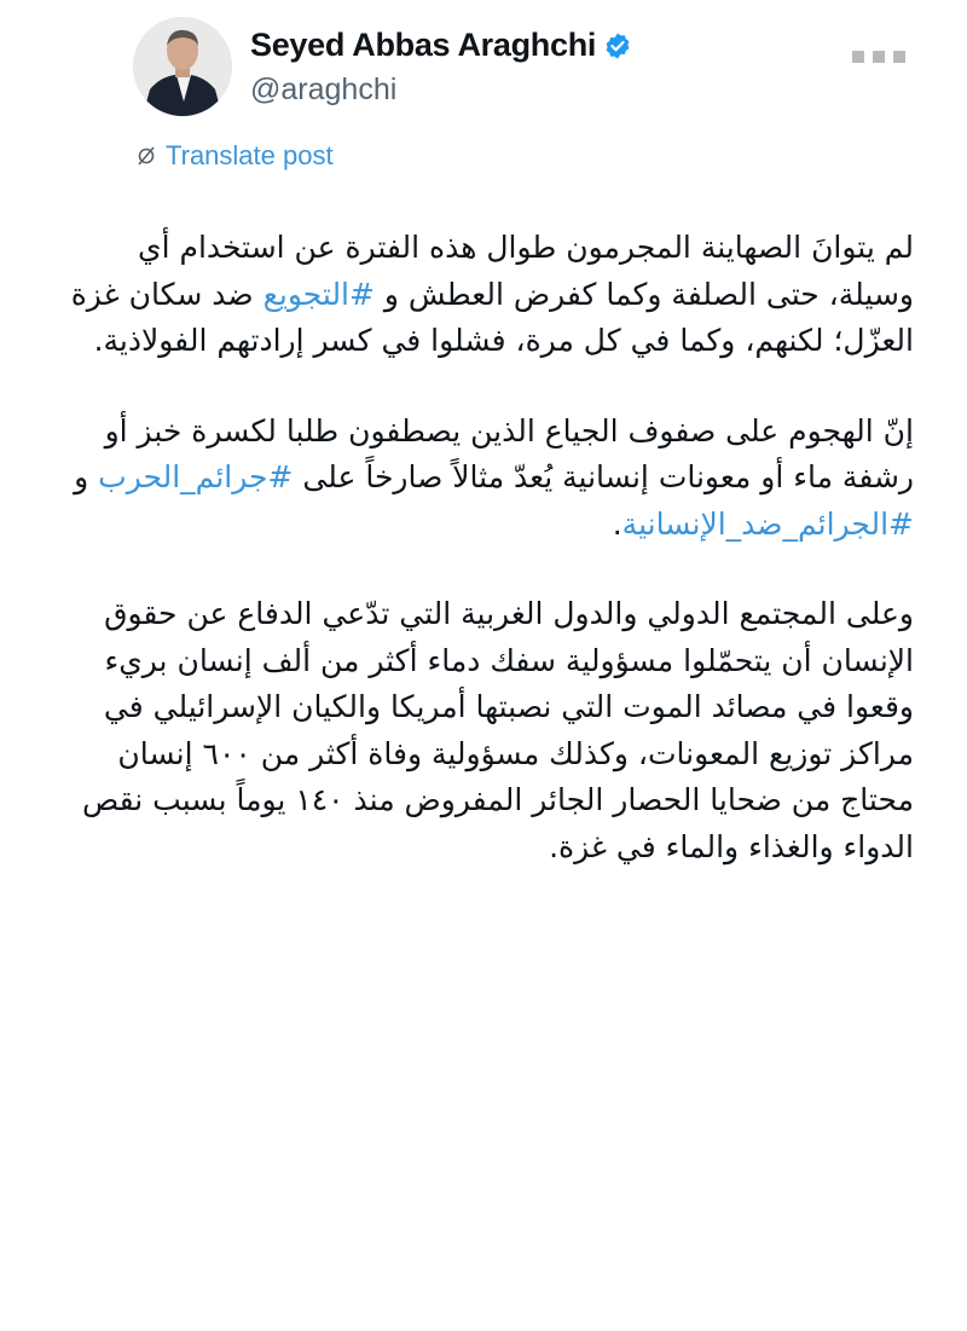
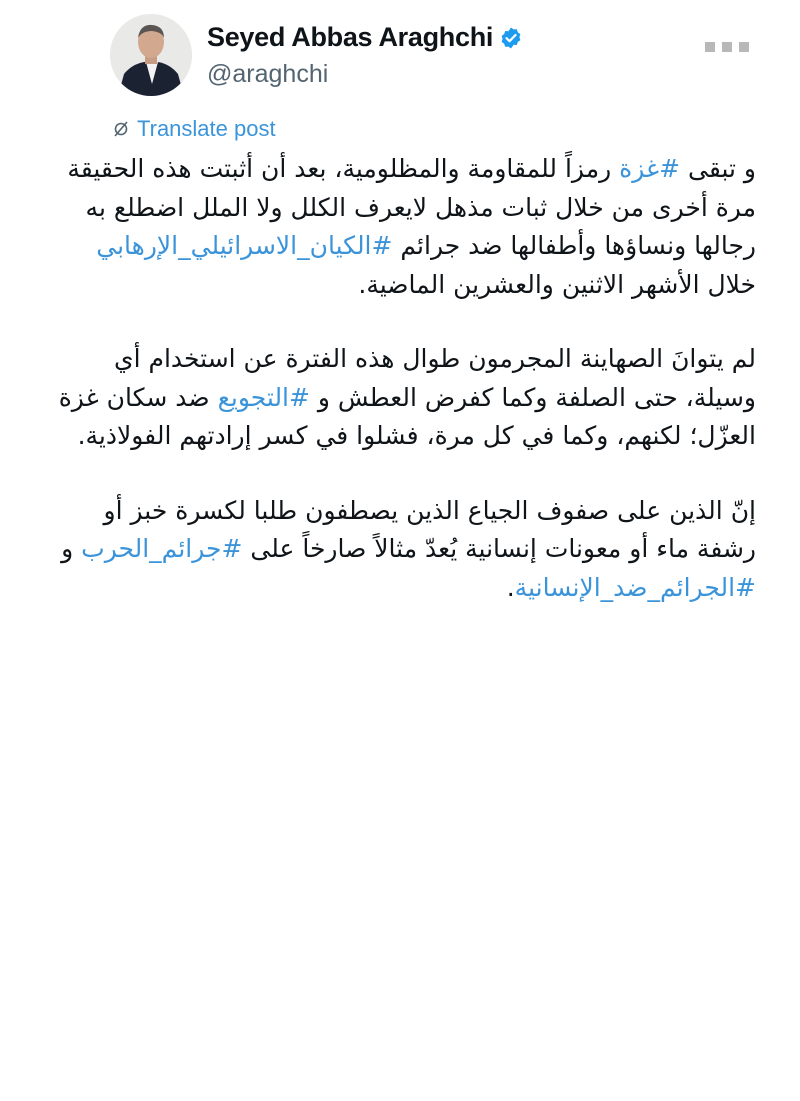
  Seyed Abbas Araghchi
  @araghchi
  Translate post
+ و تبقى #غزة رمزاً للمقاومة والمظلومية، بعد أن أثبتت هذه الحقيقة مرة أخرى من خلال ثبات مذهل لايعرف الكلل ولا الملل اضطلع به رجالها ونساؤها وأطفالها ضد جرائم #الكيان_الاسرائيلي_الإرهابي خلال الأشهر الاثنين والعشرين الماضية.
  لم يتوانَ الصهاينة المجرمون طوال هذه الفترة عن استخدام أي وسيلة، حتى الصلفة وكما كفرض العطش و #التجويع ضد سكان غزة العزّل؛ لكنهم، وكما في كل مرة، فشلوا في كسر إرادتهم الفولاذية.
- إنّ الهجوم على صفوف الجياع الذين يصطفون طلبا لكسرة خبز أو رشفة ماء أو معونات إنسانية يُعدّ مثالاً صارخاً على #جرائم_الحرب و #الجرائم_ضد_الإنسانية.
+ إنّ الذين على صفوف الجياع الذين يصطفون طلبا لكسرة خبز أو رشفة ماء أو معونات إنسانية يُعدّ مثالاً صارخاً على #جرائم_الحرب و #الجرائم_ضد_الإنسانية.
- وعلى المجتمع الدولي والدول الغربية التي تدّعي الدفاع عن حقوق الإنسان أن يتحمّلوا مسؤولية سفك دماء أكثر من ألف إنسان بريء وقعوا في مصائد الموت التي نصبتها أمريكا والكيان الإسرائيلي في مراكز توزيع المعونات، وكذلك مسؤولية وفاة أكثر من ٦٠٠ إنسان محتاج من ضحايا الحصار الجائر المفروض منذ ١٤٠ يوماً بسبب نقص الدواء والغذاء والماء في غزة.
